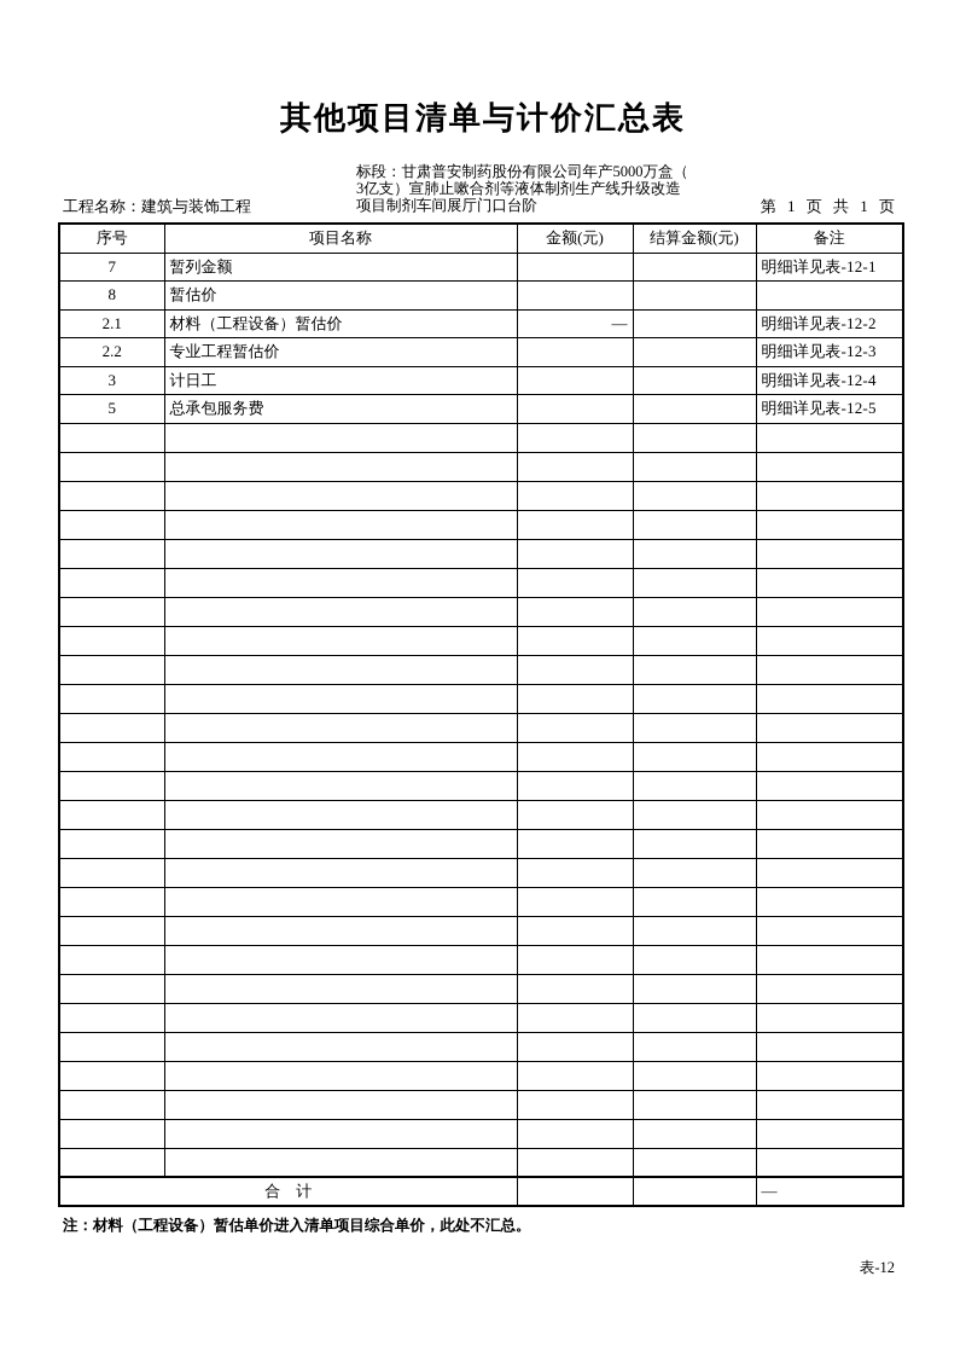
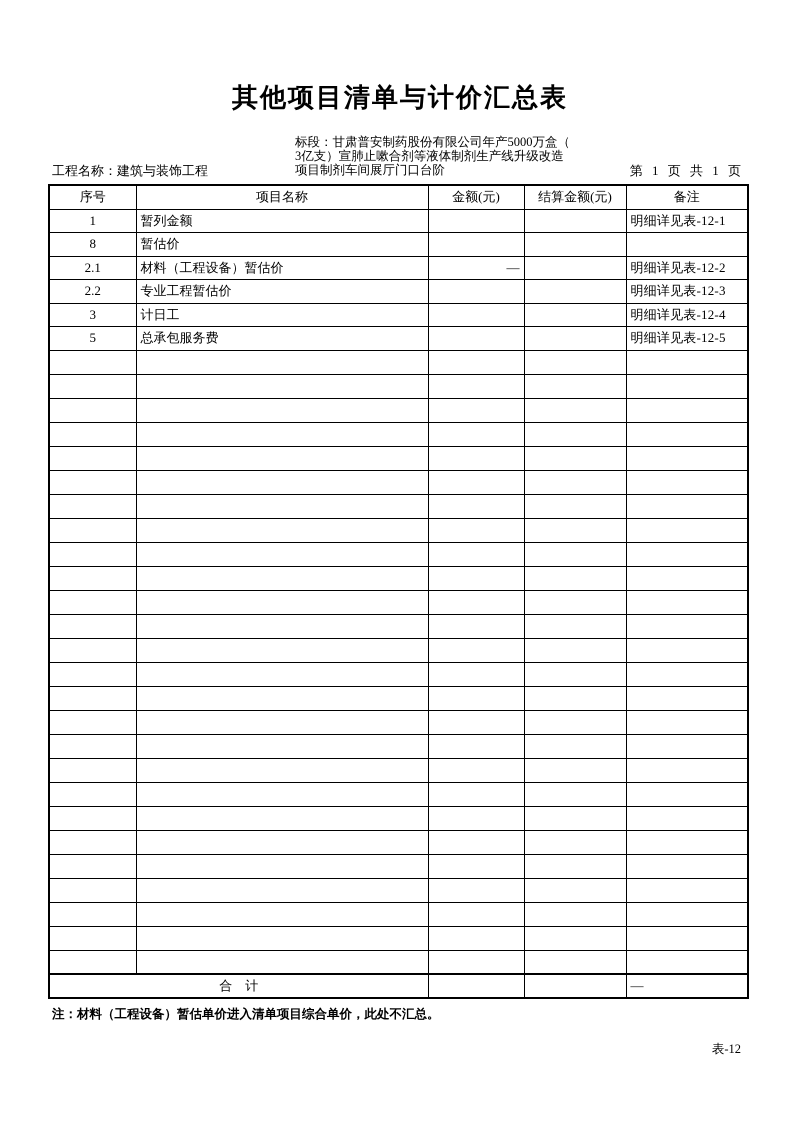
  其他项目清单与计价汇总表
  标段：甘肃普安制药股份有限公司年产5000万盒（
  3亿支）宣肺止嗽合剂等液体制剂生产线升级改造
  项目制剂车间展厅门口台阶
  工程名称：建筑与装饰工程
  第 1 页 共 1 页
  序号	项目名称	金额(元)	结算金额(元)	备注
- 7	暂列金额			明细详见表-12-1
+ 1	暂列金额			明细详见表-12-1
  8	暂估价
  2.1	材料（工程设备）暂估价	—		明细详见表-12-2
  2.2	专业工程暂估价			明细详见表-12-3
  3	计日工			明细详见表-12-4
  5	总承包服务费			明细详见表-12-5
  合 计			—
  注：材料（工程设备）暂估单价进入清单项目综合单价，此处不汇总。
  表-12
